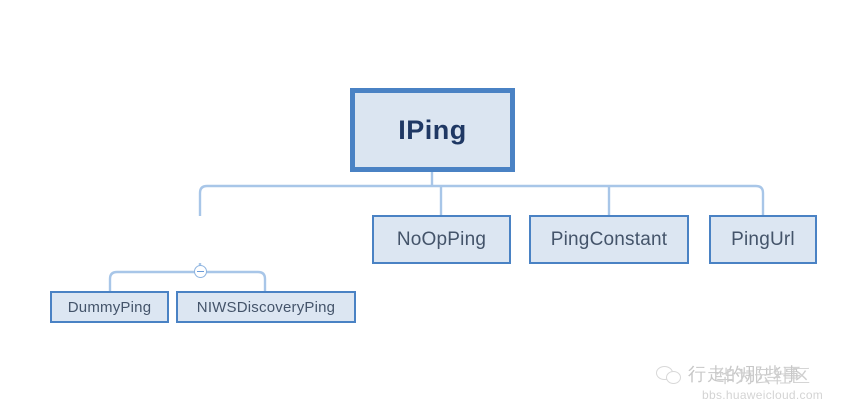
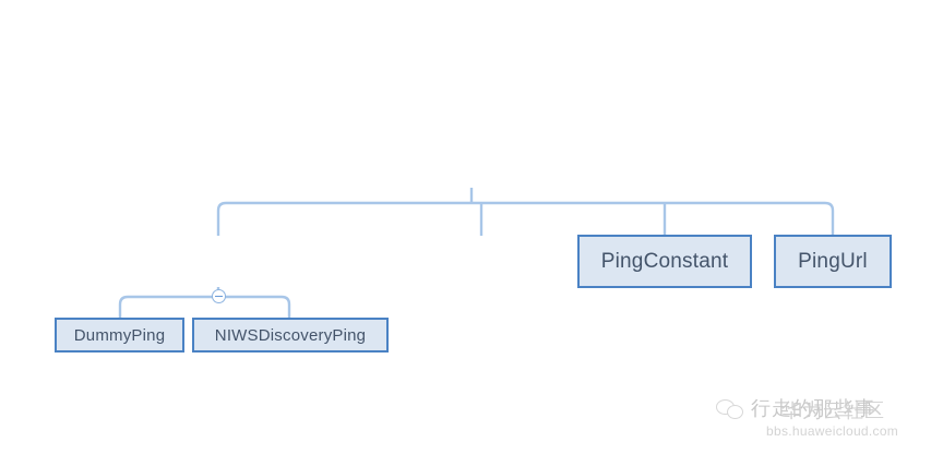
- IPing
- NoOpPing
  PingConstant
  PingUrl
  DummyPing
  NIWSDiscoveryPing
  行走的那些事
  华为云社区
  bbs.huaweicloud.com
